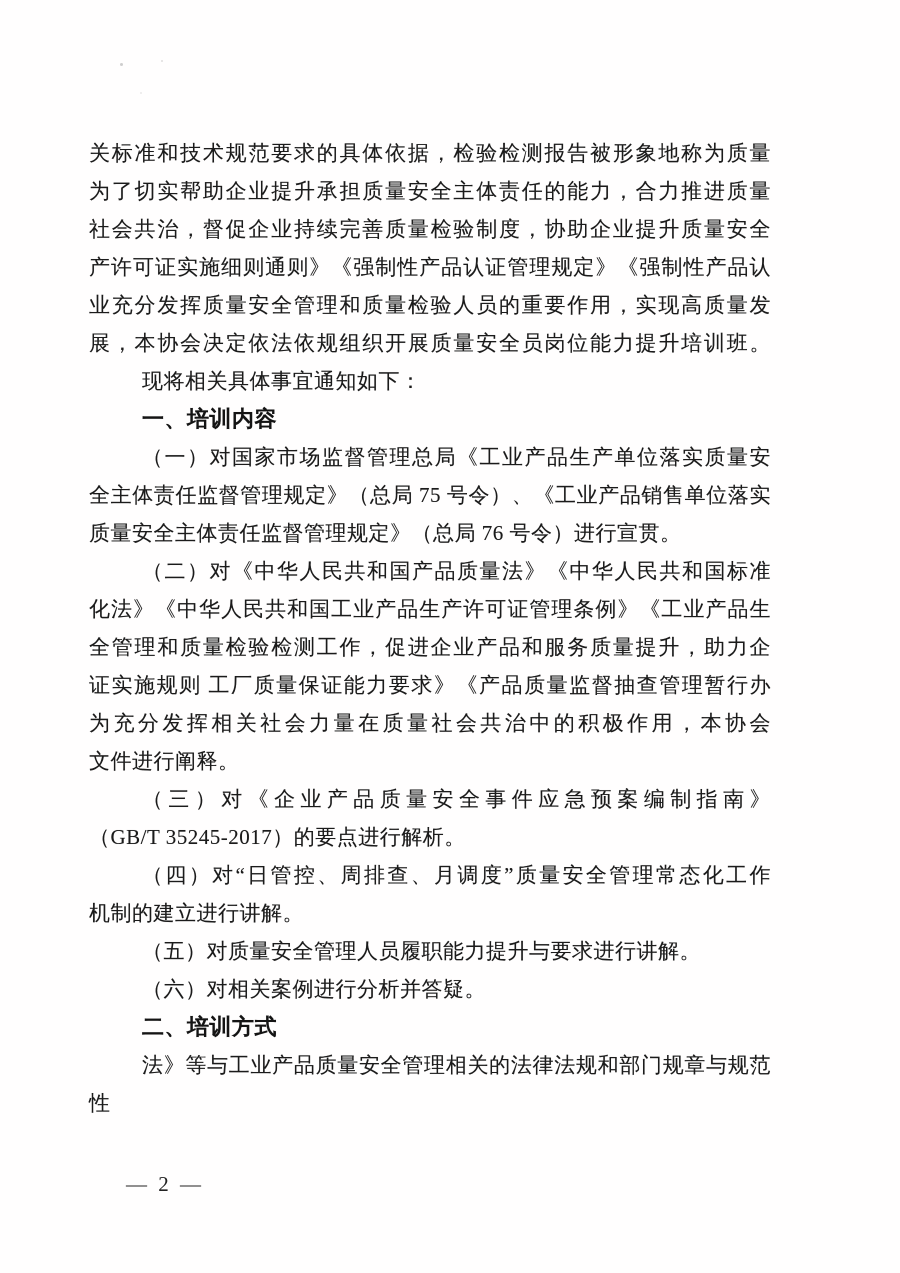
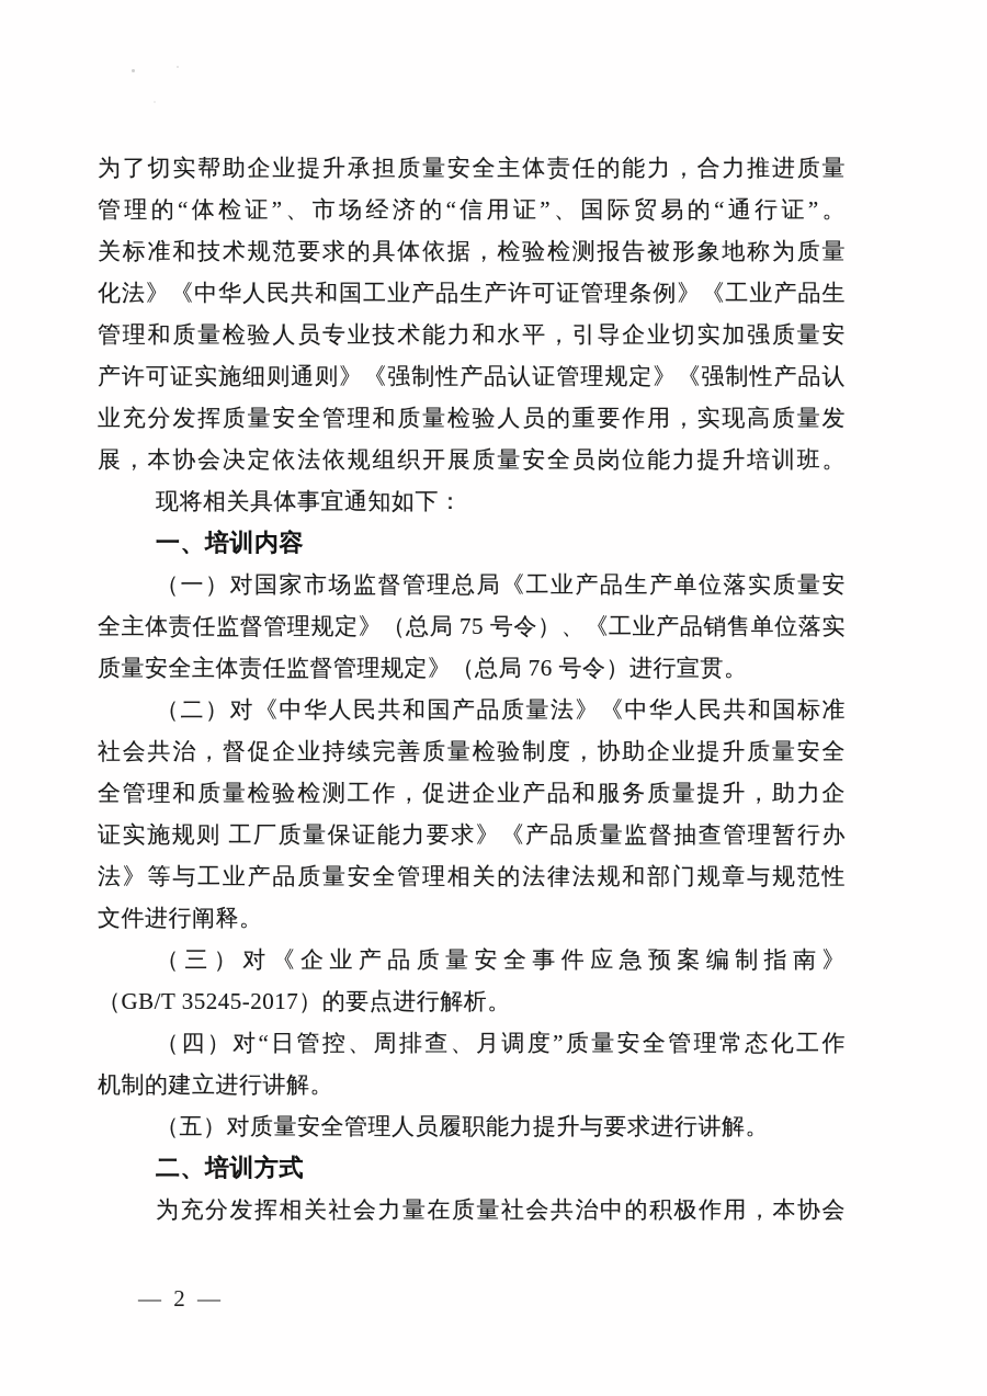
- 关标准和技术规范要求的具体依据，检验检测报告被形象地称为质量
+ 为了切实帮助企业提升承担质量安全主体责任的能力，合力推进质量
+ 管理的“体检证”、市场经济的“信用证”、国际贸易的“通行证”。
- 为了切实帮助企业提升承担质量安全主体责任的能力，合力推进质量
+ 关标准和技术规范要求的具体依据，检验检测报告被形象地称为质量
- 社会共治，督促企业持续完善质量检验制度，协助企业提升质量安全
+ 化法》《中华人民共和国工业产品生产许可证管理条例》《工业产品生
+ 管理和质量检验人员专业技术能力和水平，引导企业切实加强质量安
  产许可证实施细则通则》《强制性产品认证管理规定》《强制性产品认
  业充分发挥质量安全管理和质量检验人员的重要作用，实现高质量发
  展，本协会决定依法依规组织开展质量安全员岗位能力提升培训班。
  现将相关具体事宜通知如下：
  一、培训内容
  （一）对国家市场监督管理总局《工业产品生产单位落实质量安
  全主体责任监督管理规定》（总局 75 号令）、《工业产品销售单位落实
  质量安全主体责任监督管理规定》（总局 76 号令）进行宣贯。
  （二）对《中华人民共和国产品质量法》《中华人民共和国标准
- 化法》《中华人民共和国工业产品生产许可证管理条例》《工业产品生
+ 社会共治，督促企业持续完善质量检验制度，协助企业提升质量安全
  全管理和质量检验检测工作，促进企业产品和服务质量提升，助力企
  证实施规则 工厂质量保证能力要求》《产品质量监督抽查管理暂行办
- 为充分发挥相关社会力量在质量社会共治中的积极作用，本协会
+ 法》等与工业产品质量安全管理相关的法律法规和部门规章与规范性
  文件进行阐释。
  （三）对《企业产品质量安全事件应急预案编制指南》
  （GB/T 35245-2017）的要点进行解析。
  （四）对“日管控、周排查、月调度”质量安全管理常态化工作
  机制的建立进行讲解。
  （五）对质量安全管理人员履职能力提升与要求进行讲解。
- （六）对相关案例进行分析并答疑。
  二、培训方式
- 法》等与工业产品质量安全管理相关的法律法规和部门规章与规范性
+ 为充分发挥相关社会力量在质量社会共治中的积极作用，本协会
  — 2 —
